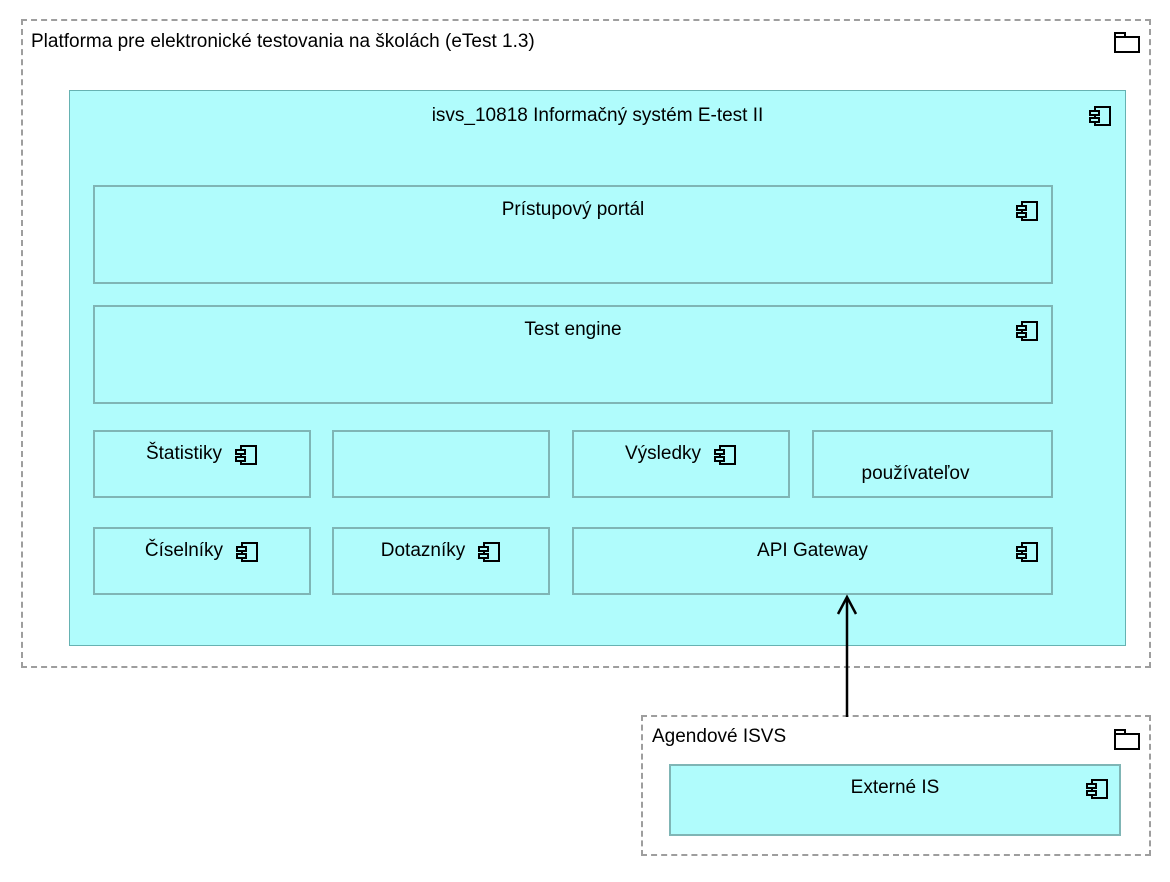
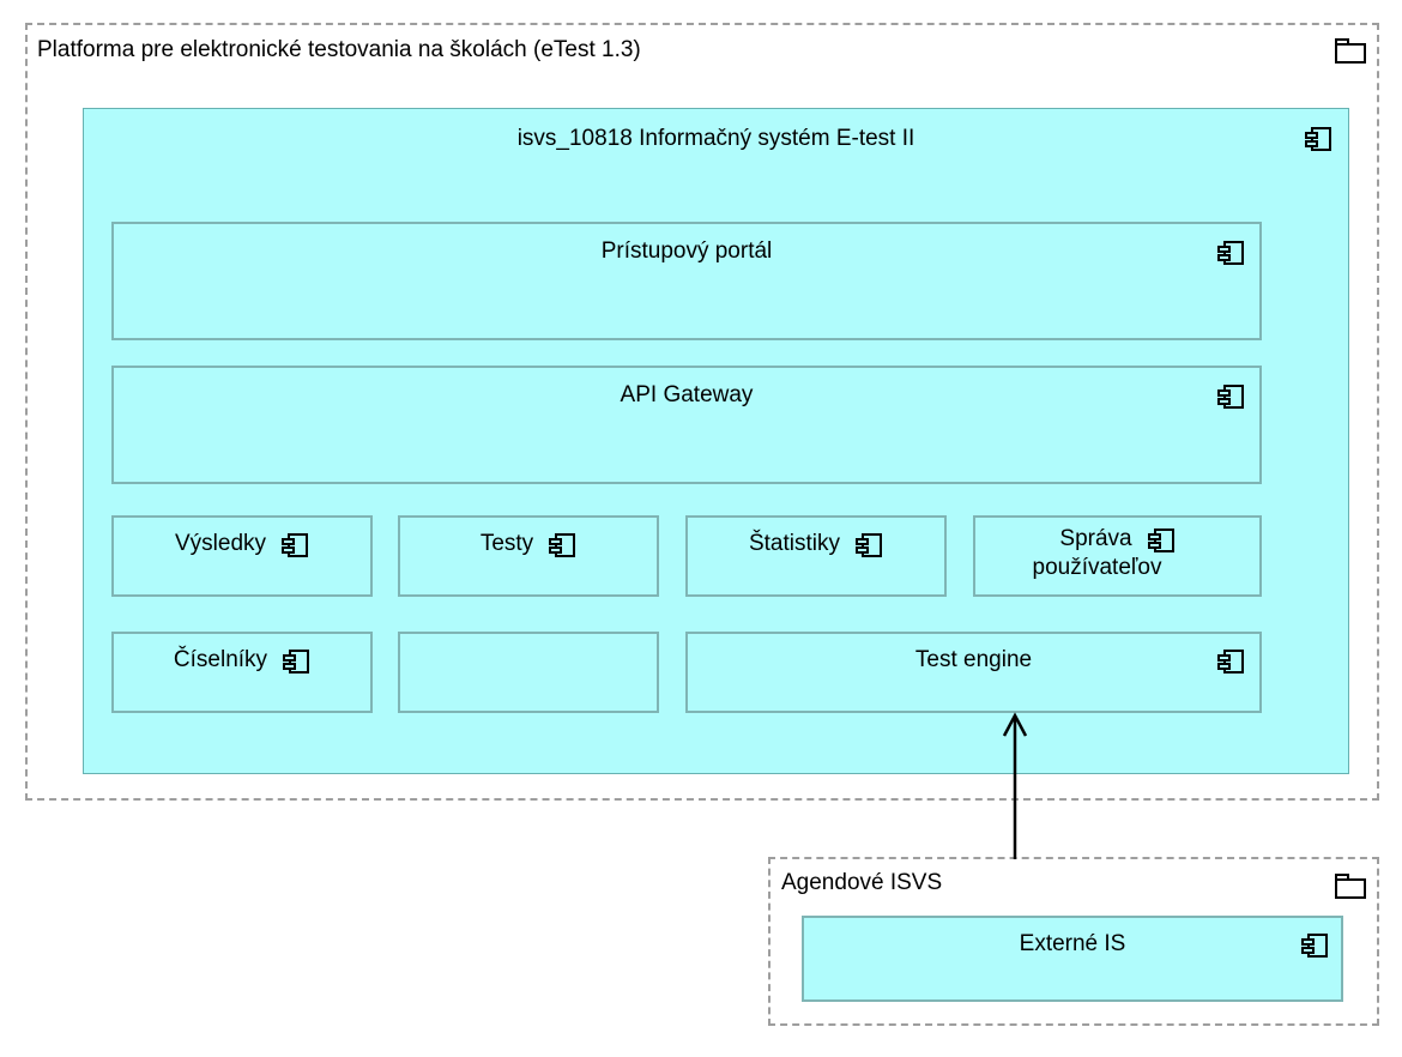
  Platforma pre elektronické testovania na školách (eTest 1.3)
  isvs_10818 Informačný systém E-test II
  Prístupový portál
- Test engine
+ API Gateway
- Štatistiky
+ Výsledky
+ Testy
- Výsledky
+ Štatistiky
+ Správa
  používateľov
  Číselníky
- Dotazníky
- API Gateway
+ Test engine
  Agendové ISVS
  Externé IS
